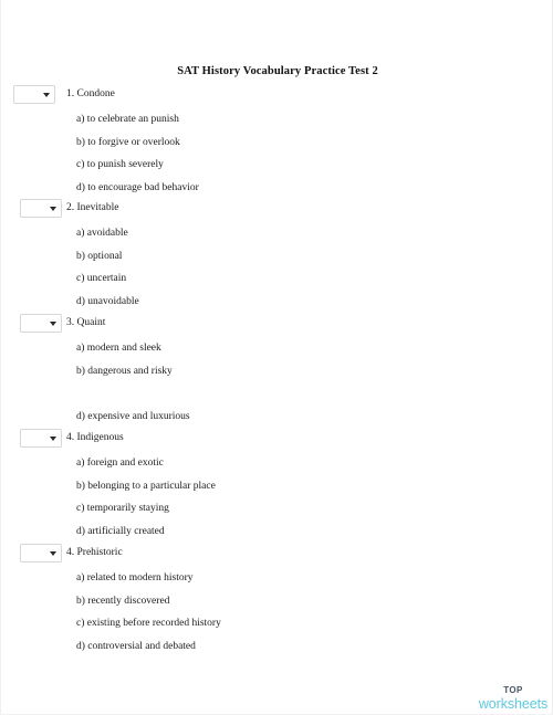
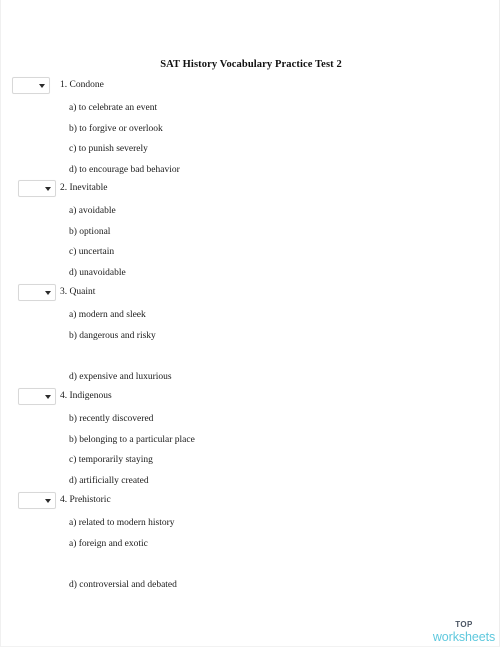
  SAT History Vocabulary Practice Test 2
  1. Condone
- a) to celebrate an punish
+ a) to celebrate an event
  b) to forgive or overlook
  c) to punish severely
  d) to encourage bad behavior
  2. Inevitable
  a) avoidable
  b) optional
  c) uncertain
  d) unavoidable
  3. Quaint
  a) modern and sleek
  b) dangerous and risky
  d) expensive and luxurious
  4. Indigenous
- a) foreign and exotic
+ b) recently discovered
  b) belonging to a particular place
  c) temporarily staying
  d) artificially created
  4. Prehistoric
  a) related to modern history
- b) recently discovered
+ a) foreign and exotic
- c) existing before recorded history
  d) controversial and debated
  TOP
  worksheets
